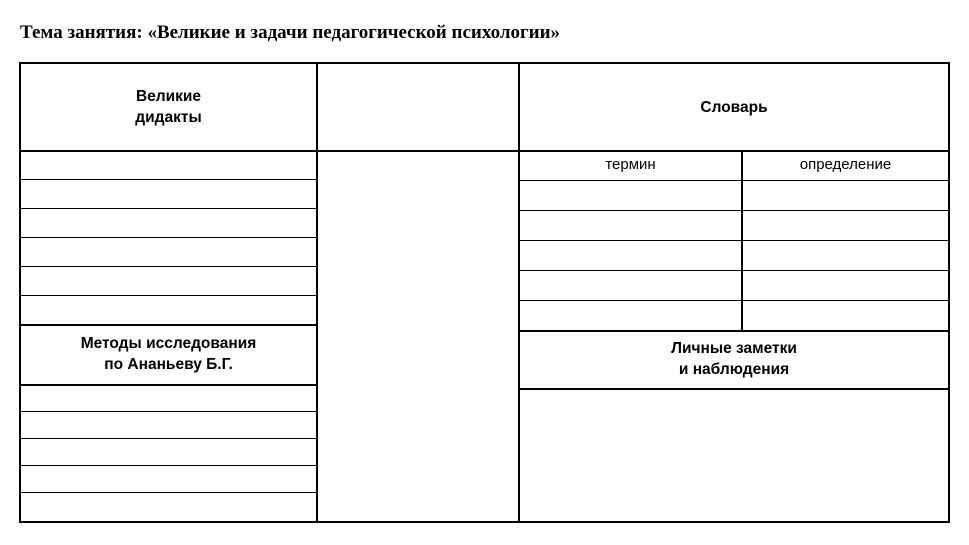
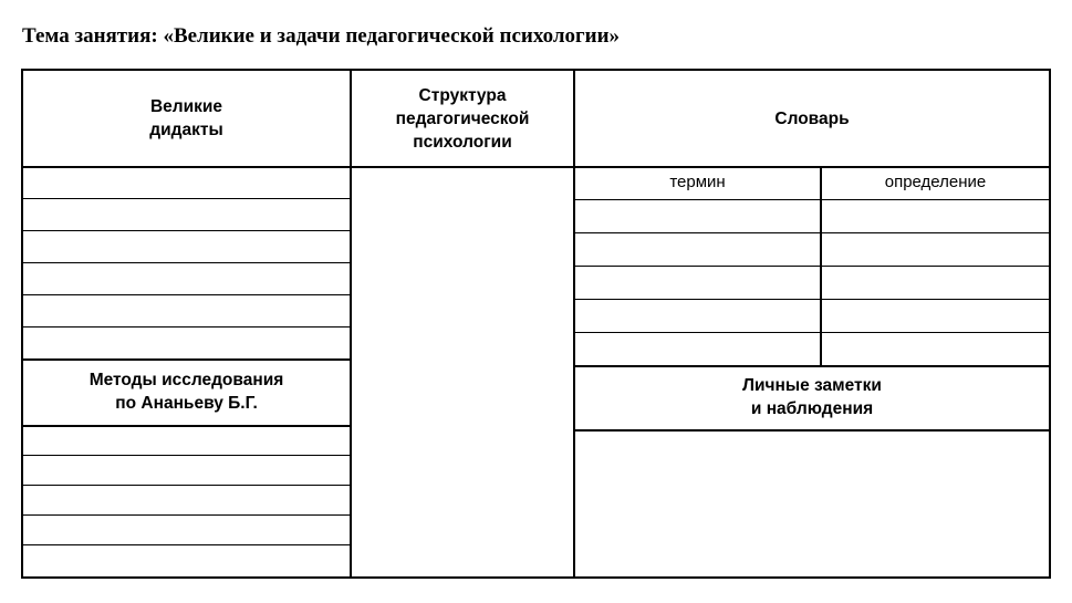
  Тема занятия: «Великие и задачи педагогической психологии»
  Великие
  дидакты
  Методы исследования
  по Ананьеву Б.Г.
+ Структура
+ педагогической
+ психологии
  Словарь
  термин
  определение
  Личные заметки
  и наблюдения
